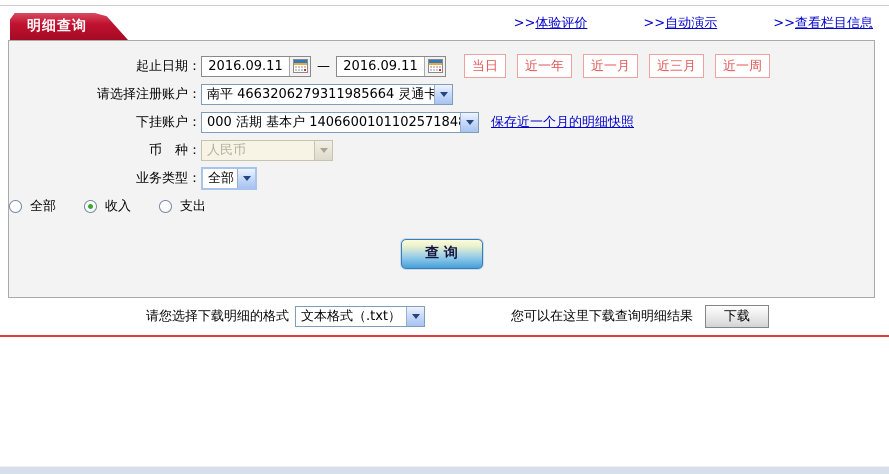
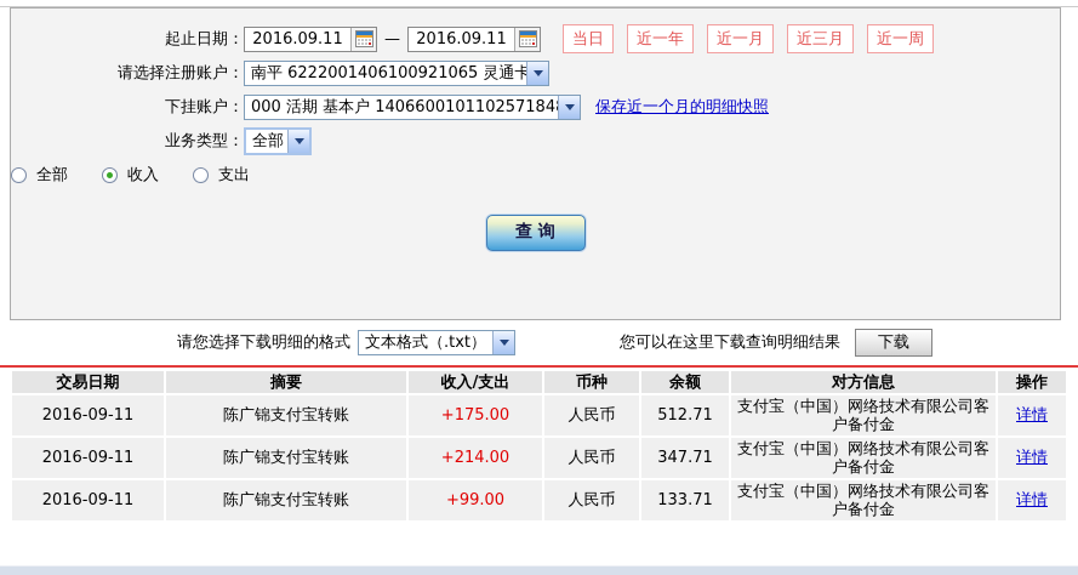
- 明细查询
- >>体验评价
- >>自动演示
- >>查看栏目信息
  起止日期：
  2016.09.11
  —
  2016.09.11
  当日
  近一年
  近一月
  近三月
  近一周
  请选择注册账户：
- 南平 4663206279311985664 灵通卡
+ 南平 6222001406100921065 灵通卡
  下挂账户：
  000 活期 基本户 140660010110257184
  保存近一个月的明细快照
- 币 种：
- 人民币
  业务类型：
  全部
  全部
  收入
  支出
  查 询
  请您选择下载明细的格式
  文本格式（.txt）
  您可以在这里下载查询明细结果
  下载
+ 交易日期	摘要	收入/支出	币种	余额	对方信息	操作
+ 2016-09-11	陈广锦支付宝转账	+175.00	人民币	512.71	支付宝（中国）网络技术有限公司客户备付金	详情
+ 2016-09-11	陈广锦支付宝转账	+214.00	人民币	347.71	支付宝（中国）网络技术有限公司客户备付金	详情
+ 2016-09-11	陈广锦支付宝转账	+99.00	人民币	133.71	支付宝（中国）网络技术有限公司客户备付金	详情
